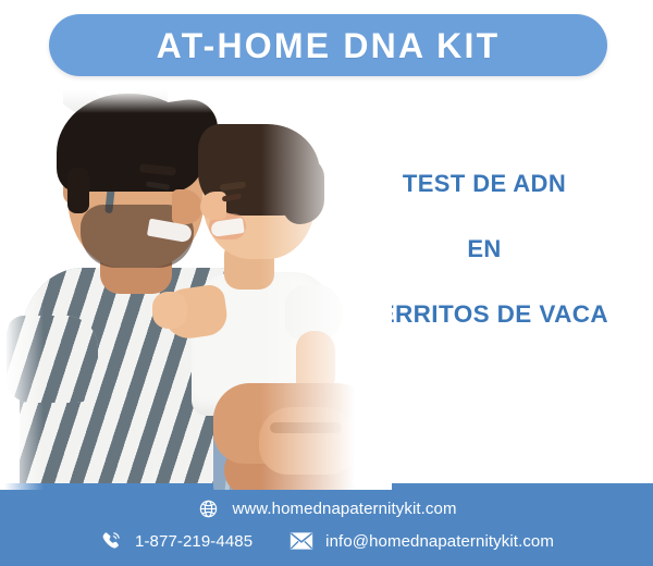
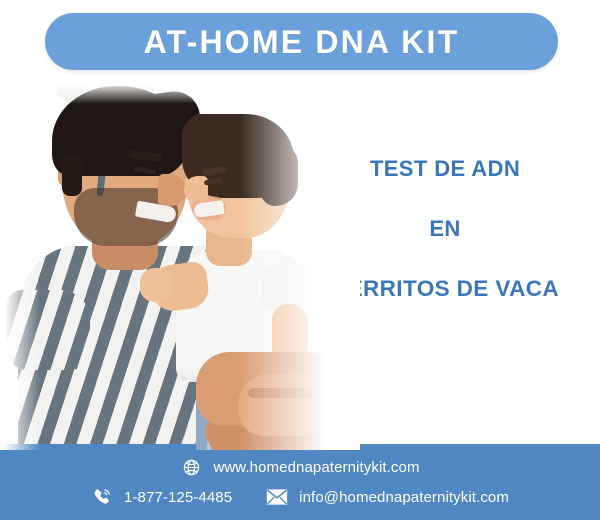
  AT-HOME DNA KIT
  TEST DE ADN
  EN
  RRITOS DE VACA
  www.homednapaternitykit.com
- 1-877-219-4485
+ 1-877-125-4485
  info@homednapaternitykit.com
